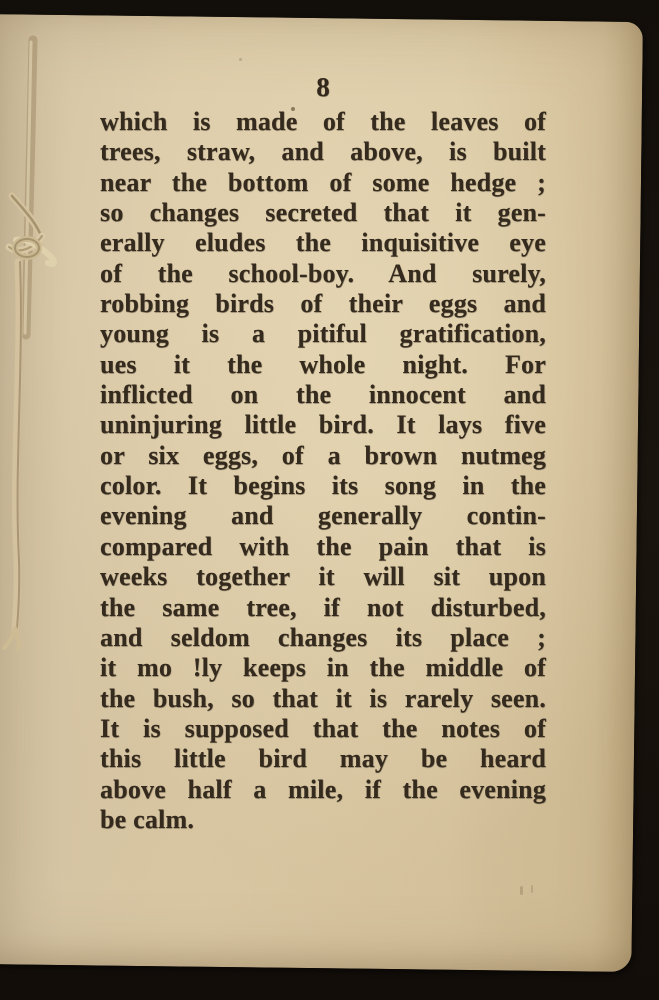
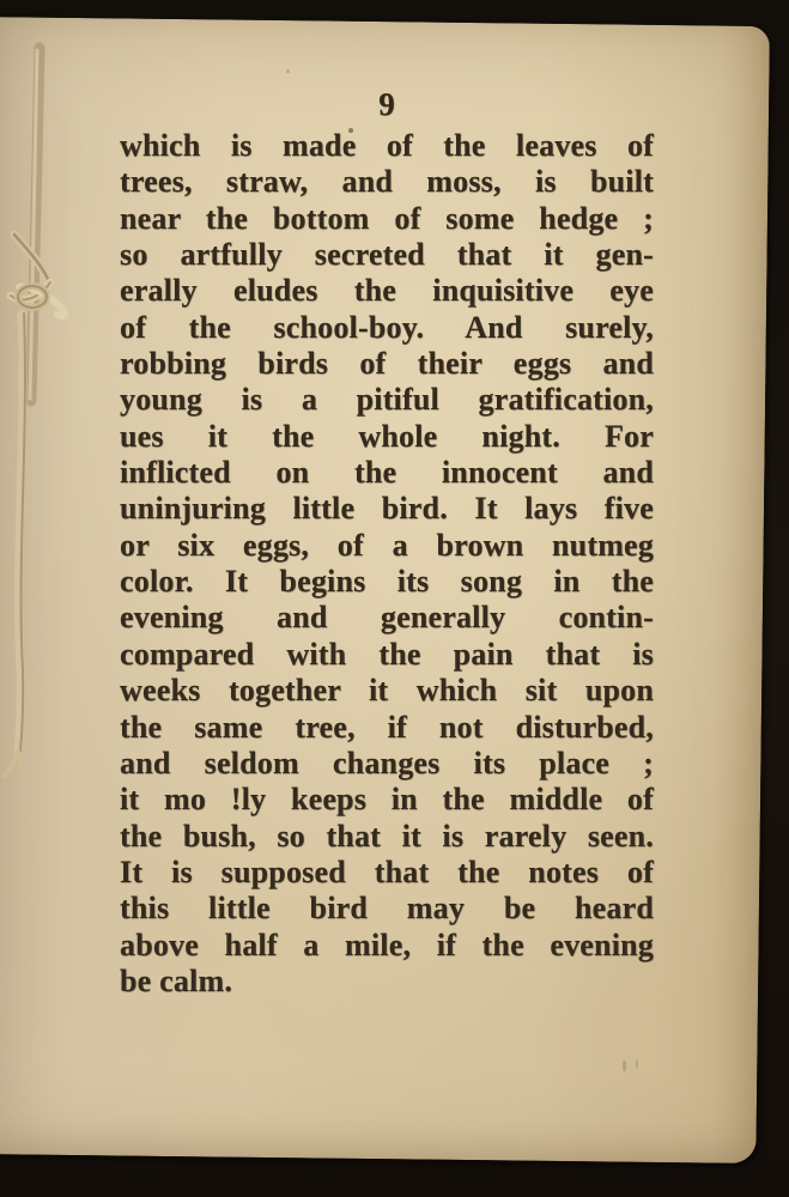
- 8
+ 9
  which is made of the leaves of
- trees, straw, and above, is built
+ trees, straw, and moss, is built
  near the bottom of some hedge ;
- so changes secreted that it gen-
+ so artfully secreted that it gen-
  erally eludes the inquisitive eye
  of the school-boy. And surely,
  robbing birds of their eggs and
  young is a pitiful gratification,
  ues it the whole night. For
  inflicted on the innocent and
  uninjuring little bird. It lays five
  or six eggs, of a brown nutmeg
  color. It begins its song in the
  evening and generally contin-
  compared with the pain that is
- weeks together it will sit upon
+ weeks together it which sit upon
  the same tree, if not disturbed,
  and seldom changes its place ;
  it mo !ly keeps in the middle of
  the bush, so that it is rarely seen.
  It is supposed that the notes of
  this little bird may be heard
  above half a mile, if the evening
  be calm.
